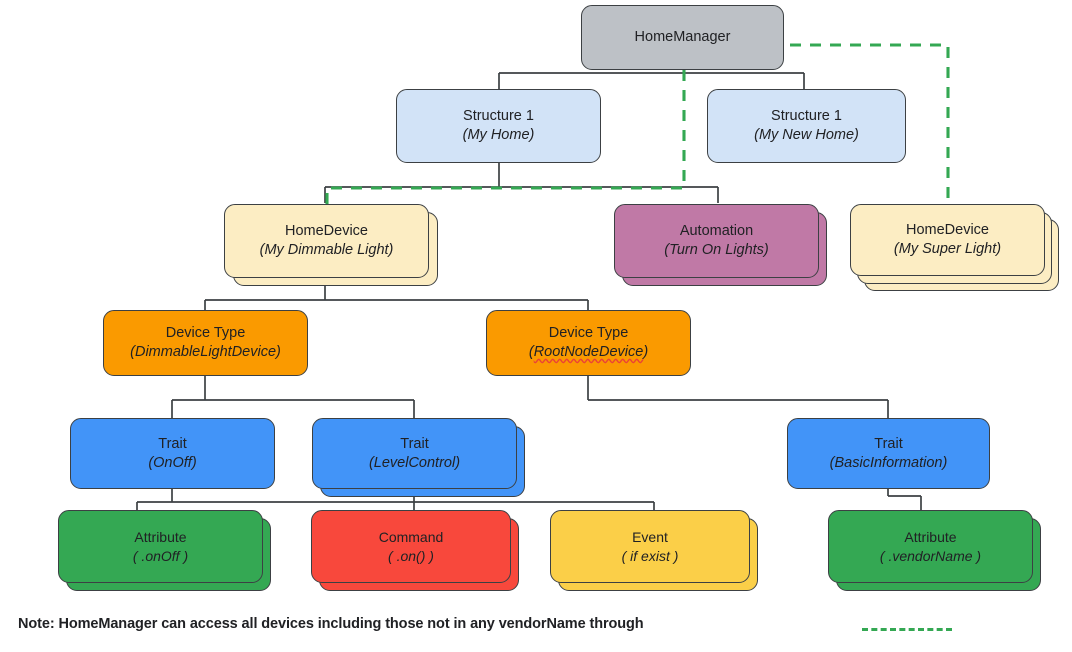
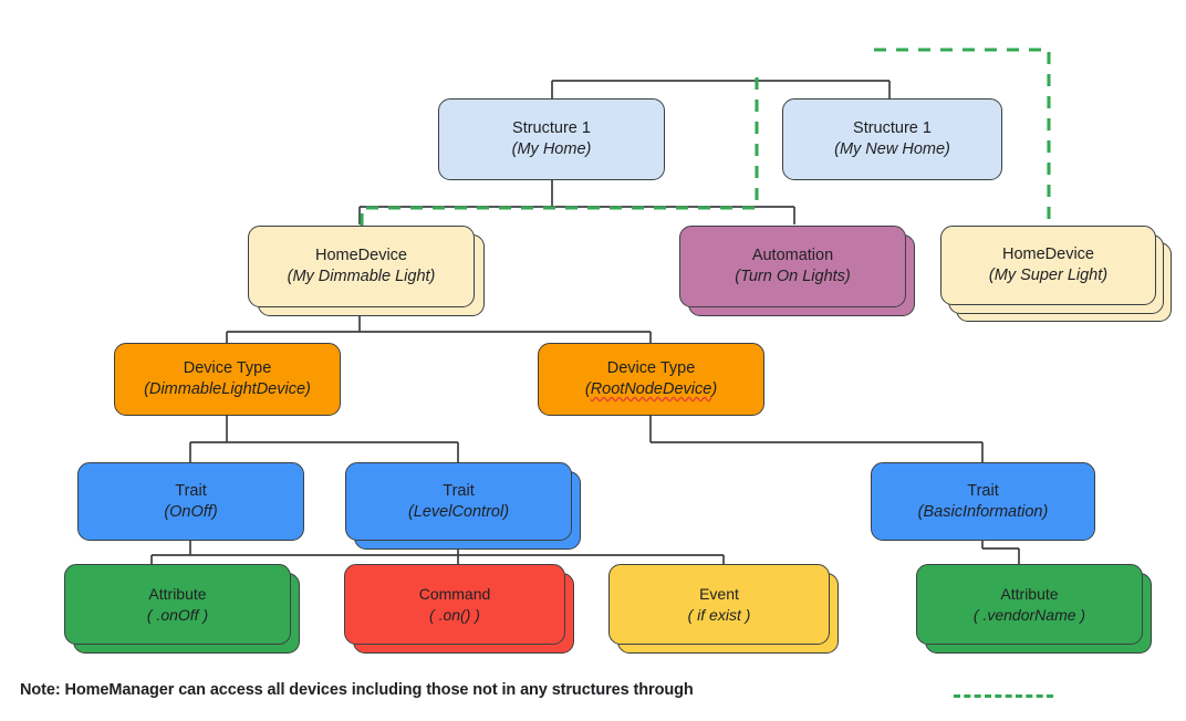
- HomeManager
  Structure 1
  (My Home)
  Structure 1
  (My New Home)
  HomeDevice
  (My Dimmable Light)
  Automation
  (Turn On Lights)
  HomeDevice
  (My Super Light)
  Device Type
  (DimmableLightDevice)
  Device Type
  (RootNodeDevice)
  Trait
  (OnOff)
  Trait
  (LevelControl)
  Trait
  (BasicInformation)
  Attribute
  ( .onOff )
  Command
  ( .on() )
  Event
  ( if exist )
  Attribute
  ( .vendorName )
- Note: HomeManager can access all devices including those not in any vendorName through
+ Note: HomeManager can access all devices including those not in any structures through
